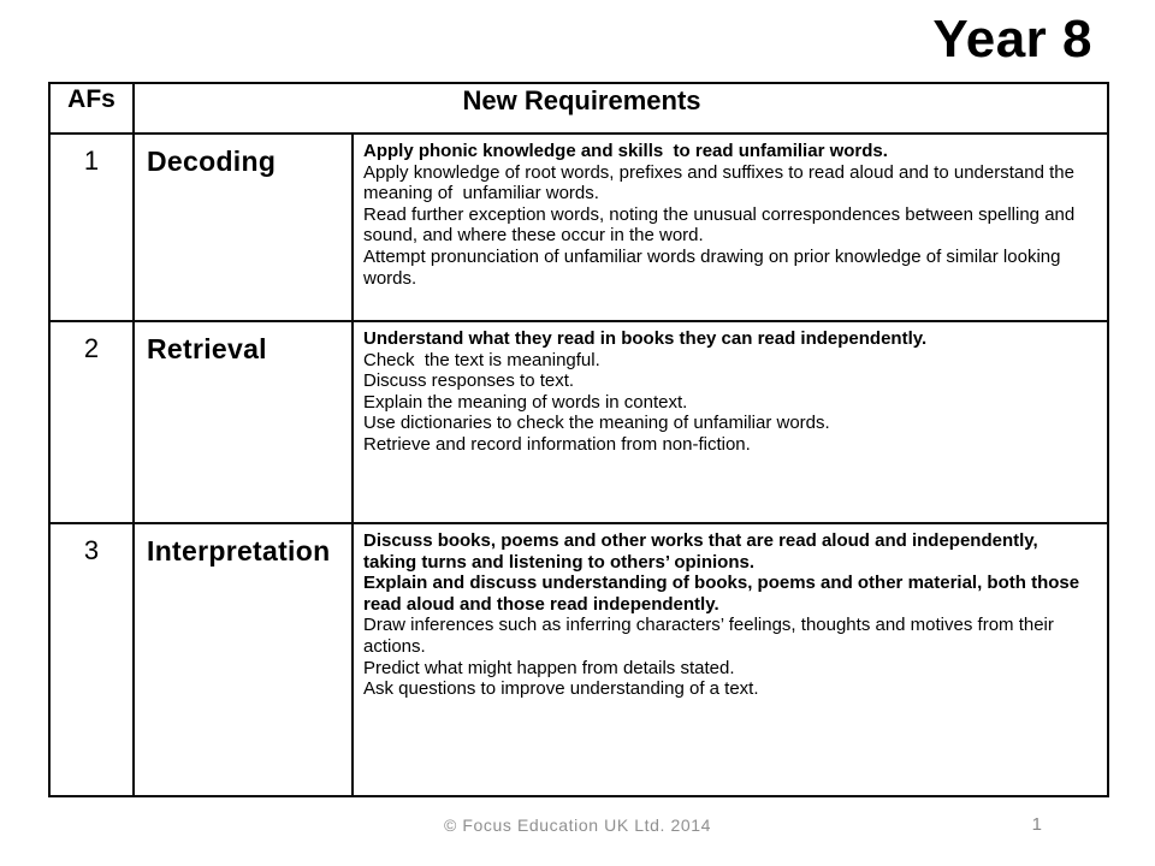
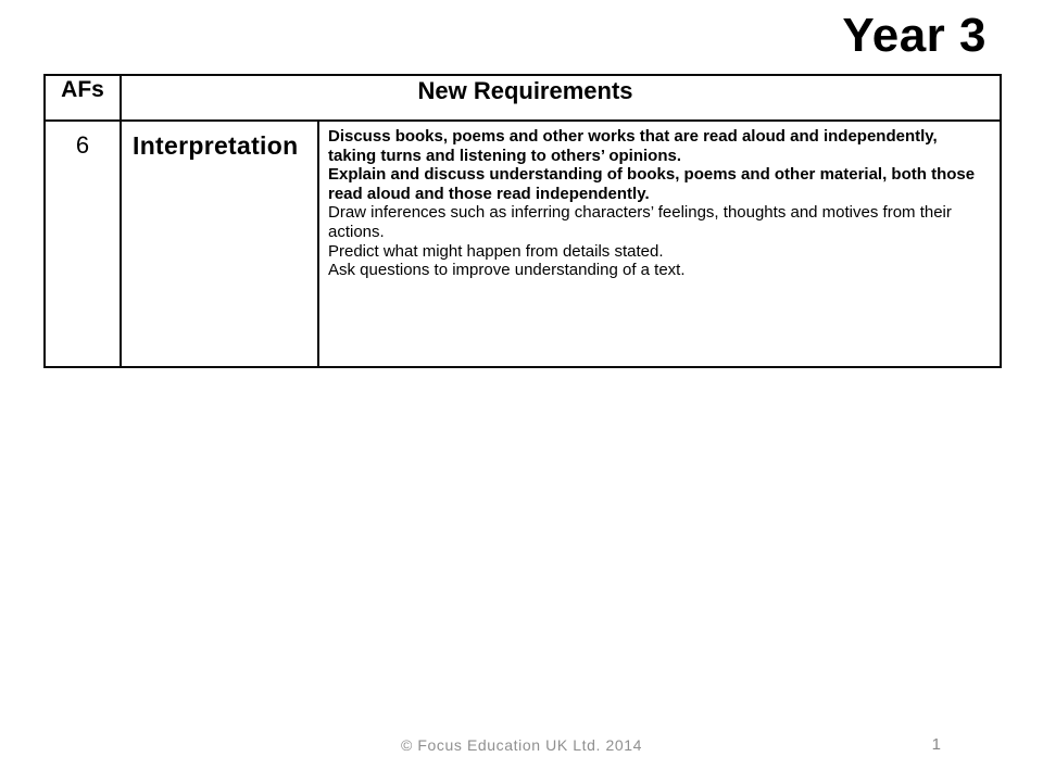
- Year 8
+ Year 3
  AFs	New Requirements
- 1	Decoding	Apply phonic knowledge and skills to read unfamiliar words. Apply knowledge of root words, prefixes and suffixes to read aloud and to understand the meaning of unfamiliar words. Read further exception words, noting the unusual correspondences between spelling and sound, and where these occur in the word. Attempt pronunciation of unfamiliar words drawing on prior knowledge of similar looking words.
- 2	Retrieval	Understand what they read in books they can read independently. Check the text is meaningful. Discuss responses to text. Explain the meaning of words in context. Use dictionaries to check the meaning of unfamiliar words. Retrieve and record information from non-fiction.
- 3	Interpretation	Discuss books, poems and other works that are read aloud and independently, taking turns and listening to others’ opinions. Explain and discuss understanding of books, poems and other material, both those read aloud and those read independently. Draw inferences such as inferring characters’ feelings, thoughts and motives from their actions. Predict what might happen from details stated. Ask questions to improve understanding of a text.
+ 6	Interpretation	Discuss books, poems and other works that are read aloud and independently, taking turns and listening to others’ opinions. Explain and discuss understanding of books, poems and other material, both those read aloud and those read independently. Draw inferences such as inferring characters’ feelings, thoughts and motives from their actions. Predict what might happen from details stated. Ask questions to improve understanding of a text.
  © Focus Education UK Ltd. 2014
  1
